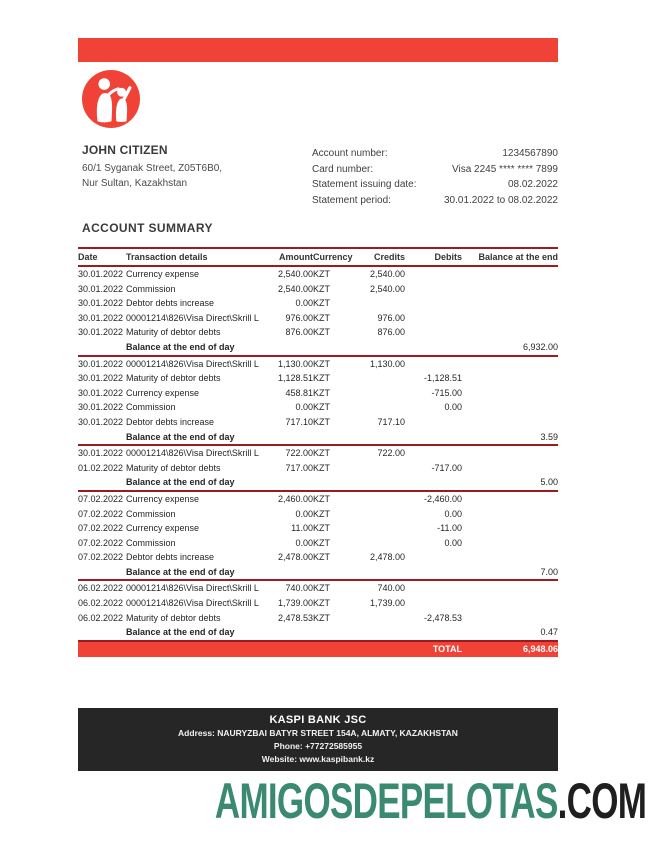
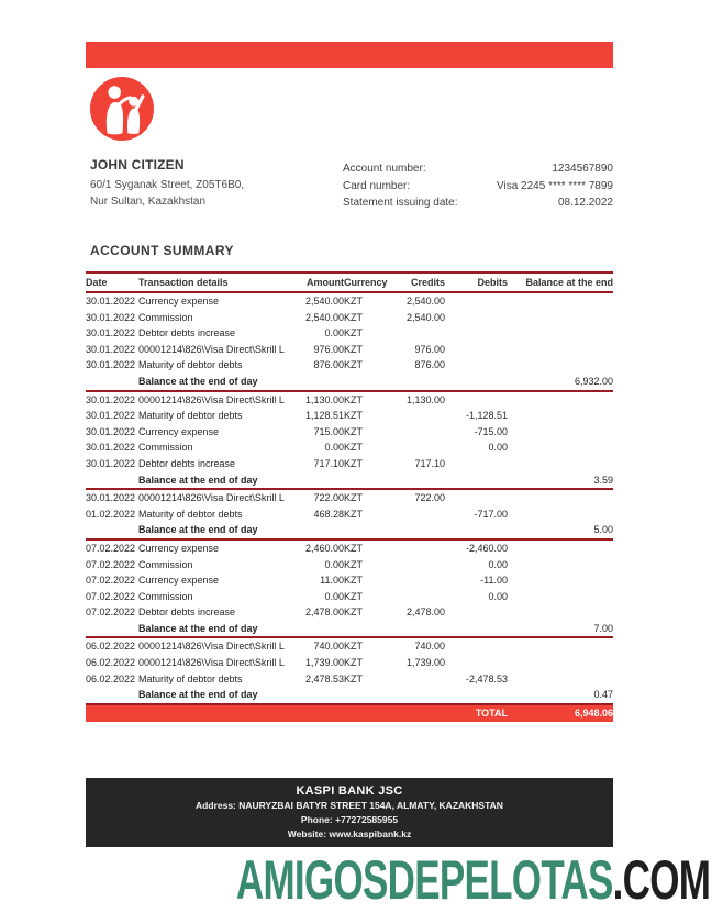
  JOHN CITIZEN
  60/1 Syganak Street, Z05T6B0,
  Nur Sultan, Kazakhstan
  Account number:
  1234567890
  Card number:
  Visa 2245 **** **** 7899
  Statement issuing date:
- 08.02.2022
+ 08.12.2022
- Statement period:
- 30.01.2022 to 08.02.2022
  ACCOUNT SUMMARY
  Date	Transaction details	Amount	Currency	Credits	Debits	Balance at the end
  30.01.2022	Currency expense	2,540.00	KZT	2,540.00
  30.01.2022	Commission	2,540.00	KZT	2,540.00
  30.01.2022	Debtor debts increase	0.00	KZT
  30.01.2022	00001214\826\Visa Direct\Skrill L	976.00	KZT	976.00
  30.01.2022	Maturity of debtor debts	876.00	KZT	876.00
  	Balance at the end of day					6,932.00
  30.01.2022	00001214\826\Visa Direct\Skrill L	1,130.00	KZT	1,130.00
  30.01.2022	Maturity of debtor debts	1,128.51	KZT		-1,128.51
- 30.01.2022	Currency expense	458.81	KZT		-715.00
+ 30.01.2022	Currency expense	715.00	KZT		-715.00
  30.01.2022	Commission	0.00	KZT		0.00
  30.01.2022	Debtor debts increase	717.10	KZT	717.10
  	Balance at the end of day					3.59
  30.01.2022	00001214\826\Visa Direct\Skrill L	722.00	KZT	722.00
- 01.02.2022	Maturity of debtor debts	717.00	KZT		-717.00
+ 01.02.2022	Maturity of debtor debts	468.28	KZT		-717.00
  	Balance at the end of day					5.00
  07.02.2022	Currency expense	2,460.00	KZT		-2,460.00
  07.02.2022	Commission	0.00	KZT		0.00
  07.02.2022	Currency expense	11.00	KZT		-11.00
  07.02.2022	Commission	0.00	KZT		0.00
  07.02.2022	Debtor debts increase	2,478.00	KZT	2,478.00
  	Balance at the end of day					7.00
  06.02.2022	00001214\826\Visa Direct\Skrill L	740.00	KZT	740.00
  06.02.2022	00001214\826\Visa Direct\Skrill L	1,739.00	KZT	1,739.00
  06.02.2022	Maturity of debtor debts	2,478.53	KZT		-2,478.53
  	Balance at the end of day					0.47
  					TOTAL	6,948.06
  KASPI BANK JSC
  Address: NAURYZBAI BATYR STREET 154A, ALMATY, KAZAKHSTAN
  Phone: +77272585955
  Website: www.kaspibank.kz
  AMIGOSDEPELOTAS.COM
